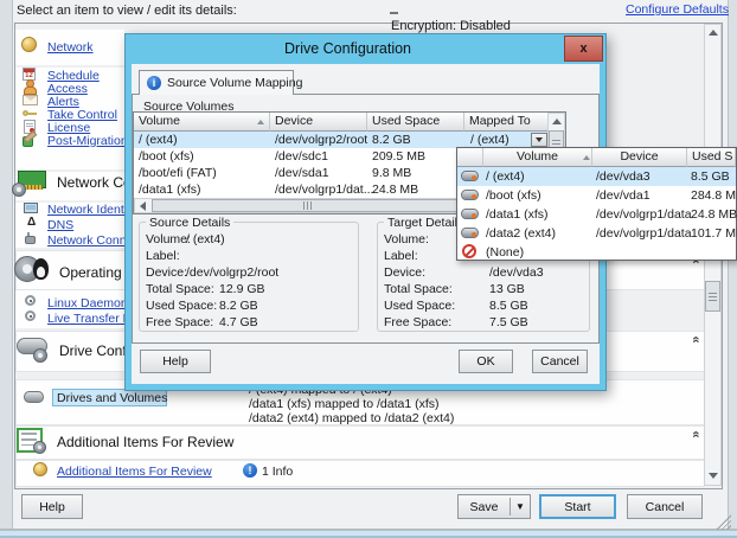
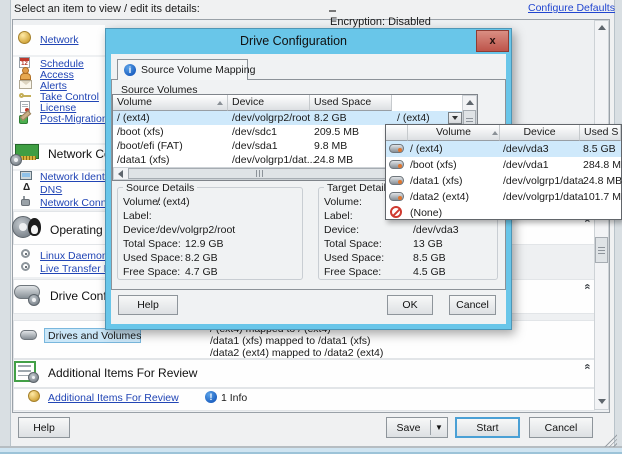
  Select an item to view / edit its details:
  Configure Defaults
  Encryption: Disabled
  Network
  Schedule
  Access
  Alerts
  Take Control
  License
  Post-Migratio
  Network C
  Network Ident
  Δ
  DNS
  Network Conn
  Operating
  Linux Daemo
  Live Transfer
  Drive Con
  Drives and Volumes
  /data1 (xfs) mapped to /data1 (xfs)
  /data2 (ext4) mapped to /data2 (ext4)
  Additional Items For Review
  Additional Items For Review
  !
  1 Info
  Help
  Save
  ▼
  Start
  Cancel
  Drive Configuration
  x
  i
  Source Volume Mapping
  Source Volumes
  Volume
  Device
  Used Space
- Mapped To
  / (ext4)
  /dev/volgrp2/root
  8.2 GB
  / (ext4)
  /boot (xfs)
  /dev/sdc1
  209.5 MB
  /boot/efi (FAT)
  /dev/sda1
  9.8 MB
  /data1 (xfs)
  /dev/volgrp1/dat...
  24.8 MB
  Source Details
  Volume:
  / (ext4)
  Label:
  Device:
  /dev/volgrp2/root
  Total Space:
  12.9 GB
  Used Space:
  8.2 GB
  Free Space:
  4.7 GB
  Target Detai
  Volume:
  Label:
  Device:
  /dev/vda3
  Total Space:
  13 GB
  Used Space:
  8.5 GB
  Free Space:
- 7.5 GB
+ 4.5 GB
  Help
  OK
  Cancel
  Volume
  Device
  Used S
  / (ext4)
  /dev/vda3
  8.5 GB
  /boot (xfs)
  /dev/vda1
  284.8 M
  /data1 (xfs)
  /dev/volgrp1/data
  24.8 MB
  /data2 (ext4)
  /dev/volgrp1/data
  101.7 M
  (None)
